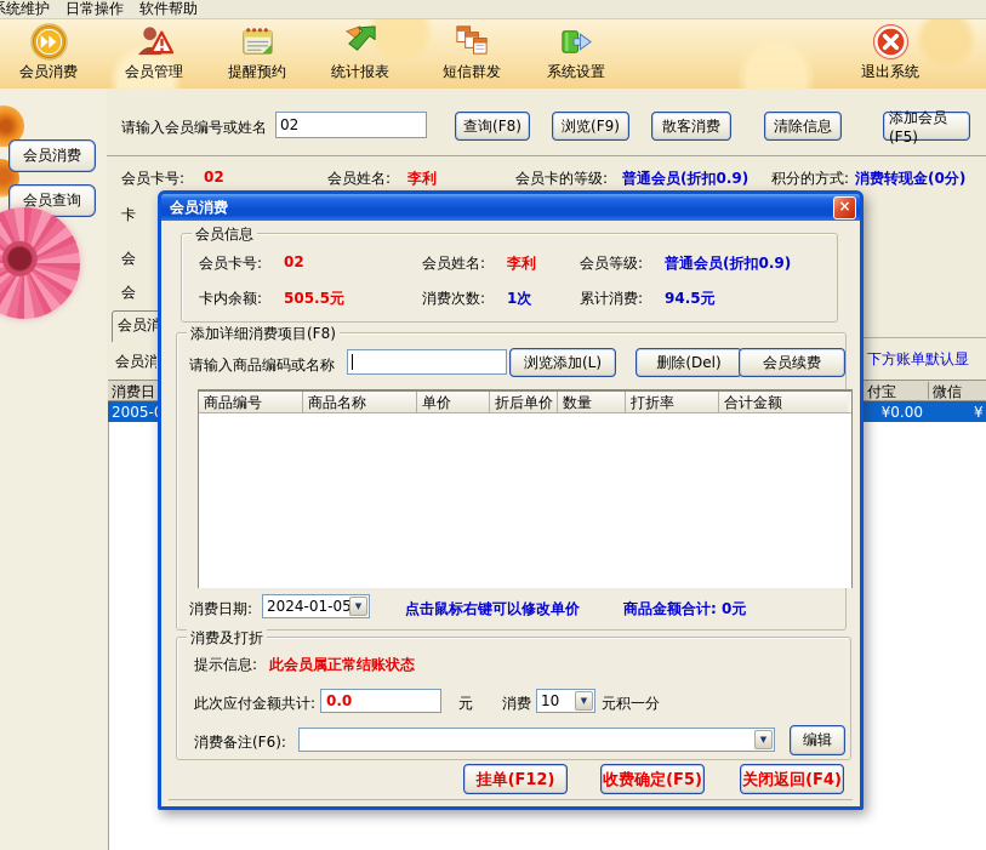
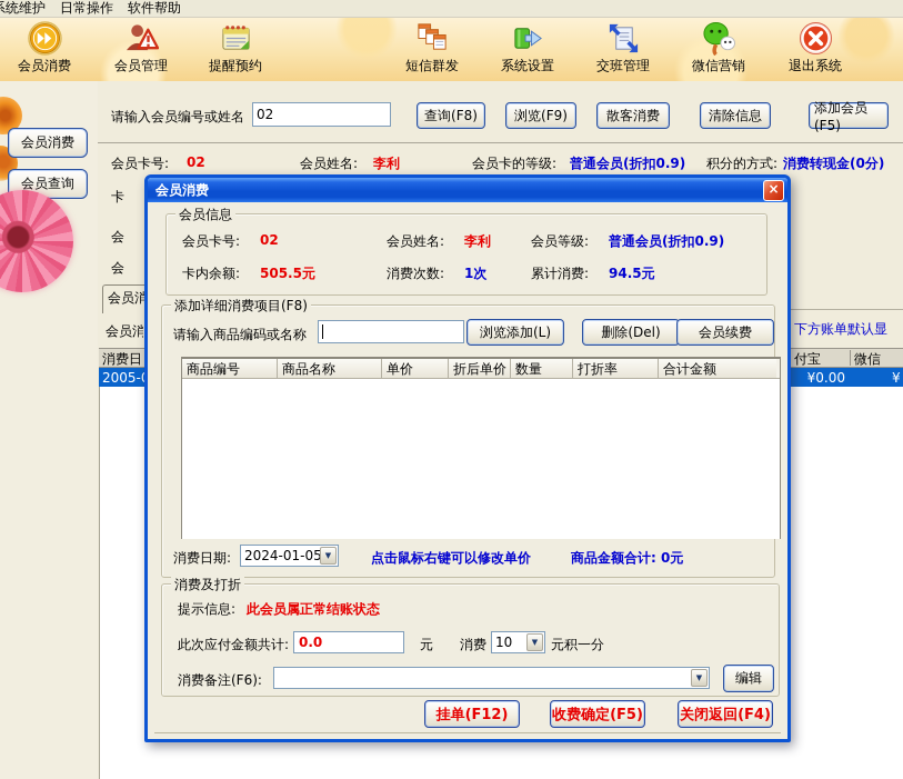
  统维护
  日常操作
  软件帮助
  会员消费
  会员管理
  提醒预约
- 统计报表
  短信群发
  系统设置
+ 交班管理
+ 微信营销
  退出系统
  会员消费
  会员查询
  请输入会员编号或姓名
  02
  查询(F8)
  浏览(F9)
  散客消费
  清除信息
  添加会员(F5)
  会员卡号:
  02
  会员姓名:
  李利
  会员卡的等级:
  普通会员(折扣0.9)
  积分的方式:
  消费转现金(0分)
  卡
  会
  会
  会员消
  会员消
  下方账单默认显
  消费日
  付宝
  微信
  2005-
  ¥0.00
  ¥
  会员消费
  ×
  会员信息
  会员卡号:
  02
  会员姓名:
  李利
  会员等级:
  普通会员(折扣0.9)
  卡内余额:
  505.5元
  消费次数:
  1次
  累计消费:
  94.5元
  添加详细消费项目(F8)
  请输入商品编码或名称
  浏览添加(L)
  删除(Del)
  会员续费
  商品编号
  商品名称
  单价
  折后单价
  数量
  打折率
  合计金额
  消费日期:
  2024-01-05
  ▼
  点击鼠标右键可以修改单价
  商品金额合计: 0元
  消费及打折
  提示信息:
  此会员属正常结账状态
  此次应付金额共计:
  0.0
  元
  消费
  10
  ▼
  元积一分
  消费备注(F6):
  ▼
  编辑
  挂单(F12)
  收费确定(F5)
  关闭返回(F4)
